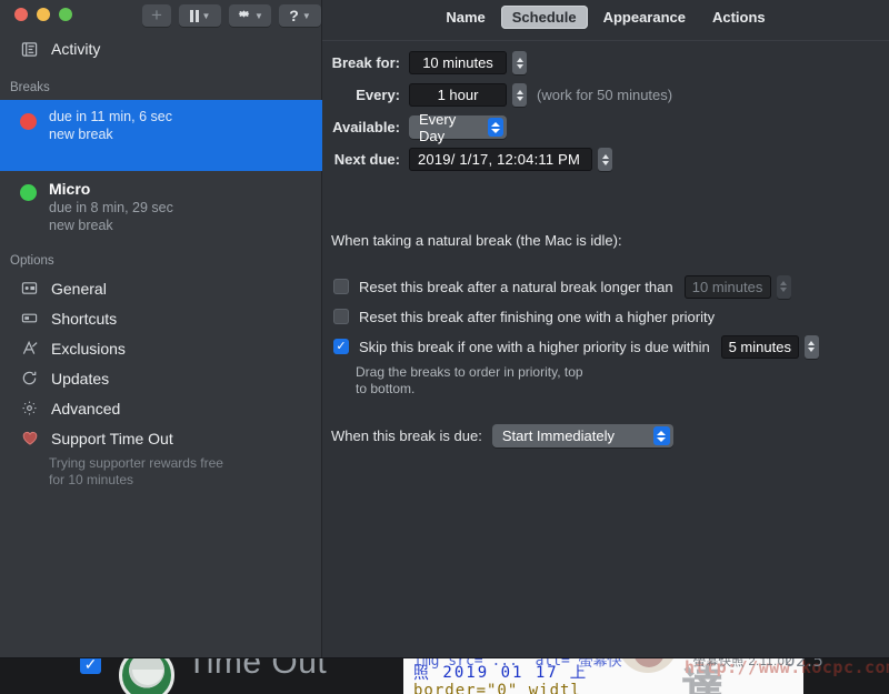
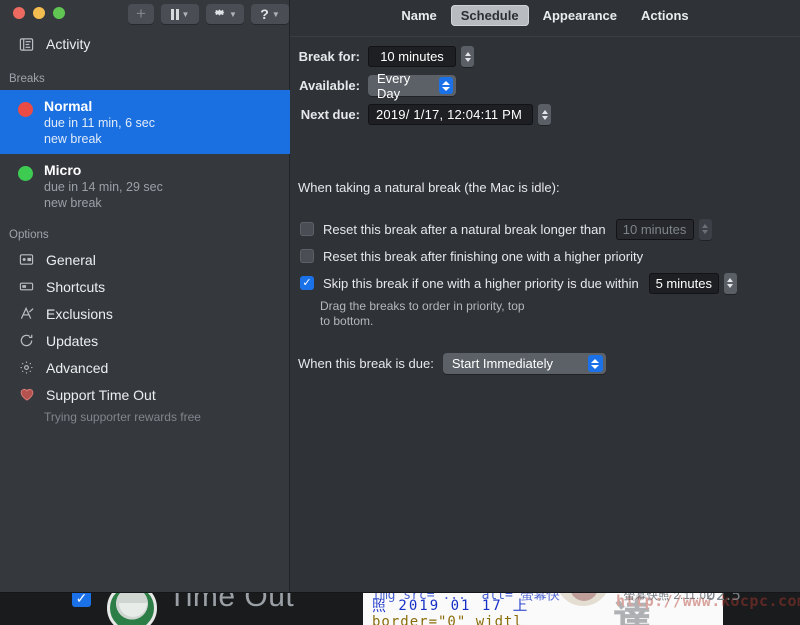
  ✓
  Time Out
  img src="..." alt="螢幕快
  照 2019 01 17 上
  border="0" widtl
  http://www.kocpc.co
  螢幕快照 2.11.02
  02.5
  +
  ▼
  ▼
  ?
  ▼
  Activity
  Breaks
+ Normal
  due in 11 min, 6 sec
  new break
  Micro
- due in 8 min, 29 sec
+ due in 14 min, 29 sec
  new break
  Options
  General
  Shortcuts
  Exclusions
  Updates
  Advanced
  Support Time Out
  Trying supporter rewards free
- for 10 minutes
  Name
  Schedule
  Appearance
  Actions
  Break for:
  10 minutes
- Every:
- 1 hour
- (work for 50 minutes)
  Available:
  Every Day
  Next due:
  2019/ 1/17, 12:04:11 PM
  When taking a natural break (the Mac is idle):
  Reset this break after a natural break longer than
  10 minutes
  Reset this break after finishing one with a higher priority
  ✓
  Skip this break if one with a higher priority is due within
  5 minutes
  Drag the breaks to order in priority, top
  to bottom.
  When this break is due:
  Start Immediately
